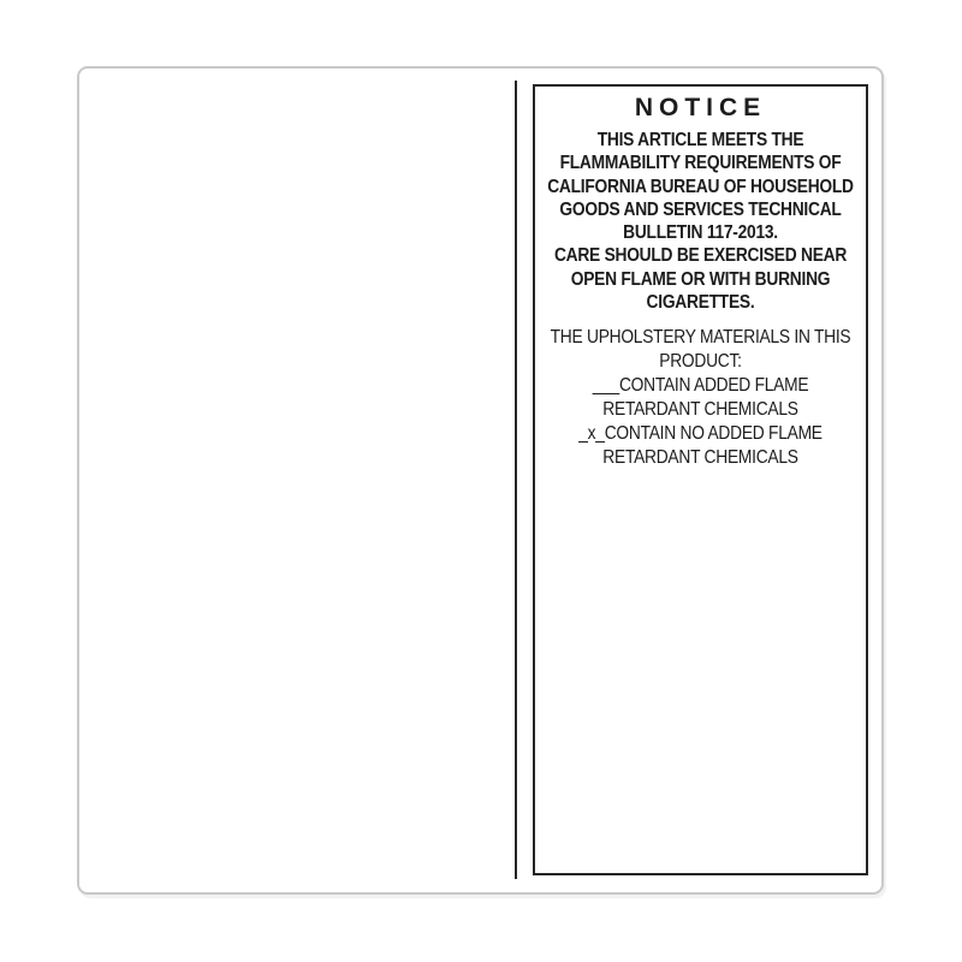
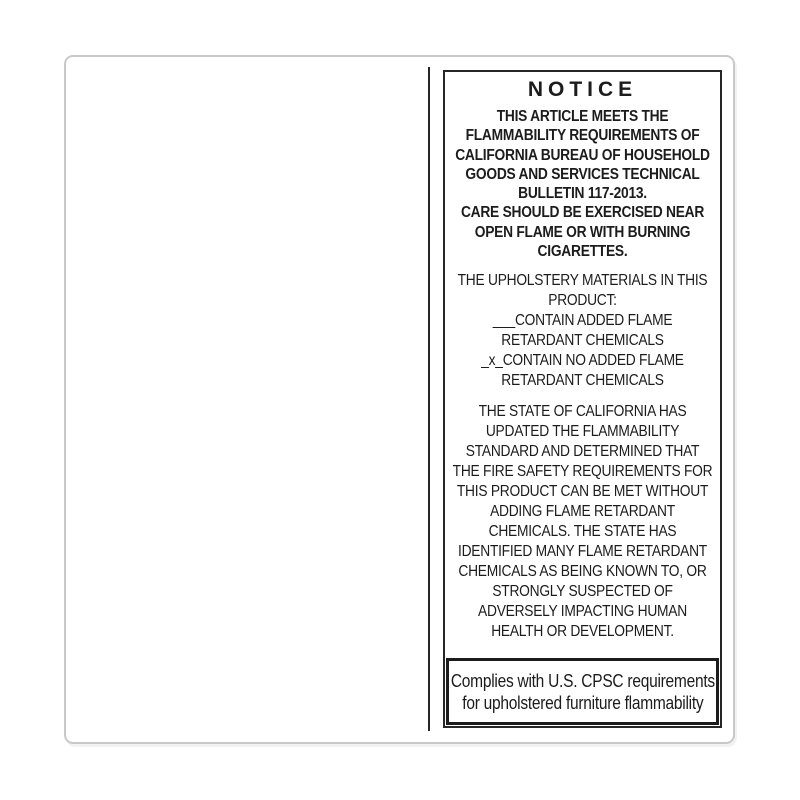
  NOTICE
  THIS ARTICLE MEETS THE
  FLAMMABILITY REQUIREMENTS OF
  CALIFORNIA BUREAU OF HOUSEHOLD
  GOODS AND SERVICES TECHNICAL
  BULLETIN 117-2013.
  CARE SHOULD BE EXERCISED NEAR
  OPEN FLAME OR WITH BURNING
  CIGARETTES.
  THE UPHOLSTERY MATERIALS IN THIS
  PRODUCT:
  ___CONTAIN ADDED FLAME
  RETARDANT CHEMICALS
  _x_CONTAIN NO ADDED FLAME
  RETARDANT CHEMICALS
+ THE STATE OF CALIFORNIA HAS
+ UPDATED THE FLAMMABILITY
+ STANDARD AND DETERMINED THAT
+ THE FIRE SAFETY REQUIREMENTS FOR
+ THIS PRODUCT CAN BE MET WITHOUT
+ ADDING FLAME RETARDANT
+ CHEMICALS. THE STATE HAS
+ IDENTIFIED MANY FLAME RETARDANT
+ CHEMICALS AS BEING KNOWN TO, OR
+ STRONGLY SUSPECTED OF
+ ADVERSELY IMPACTING HUMAN
+ HEALTH OR DEVELOPMENT.
+ Complies with U.S. CPSC requirements
+ for upholstered furniture flammability
